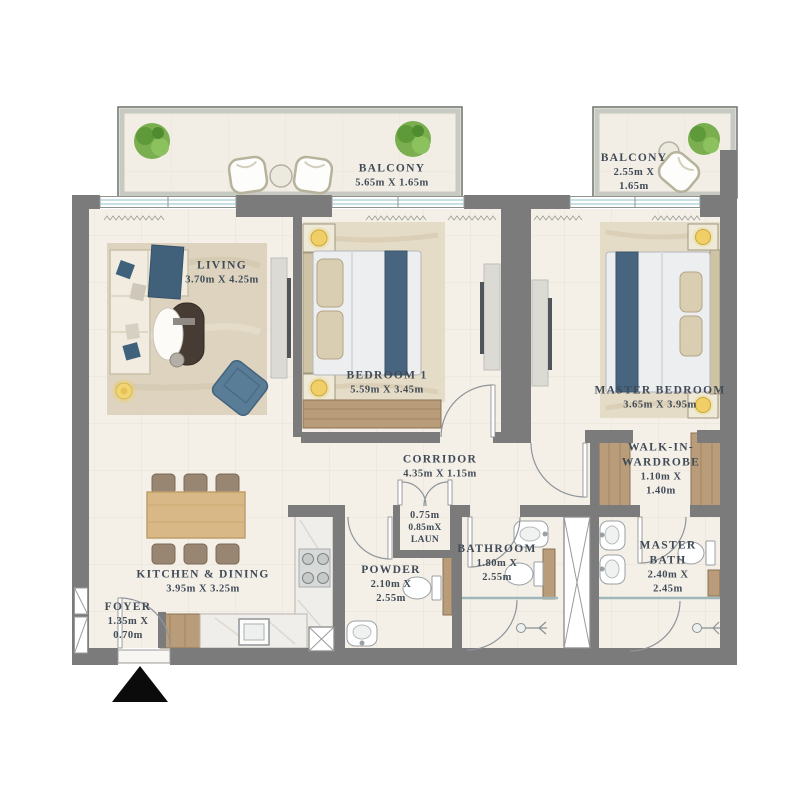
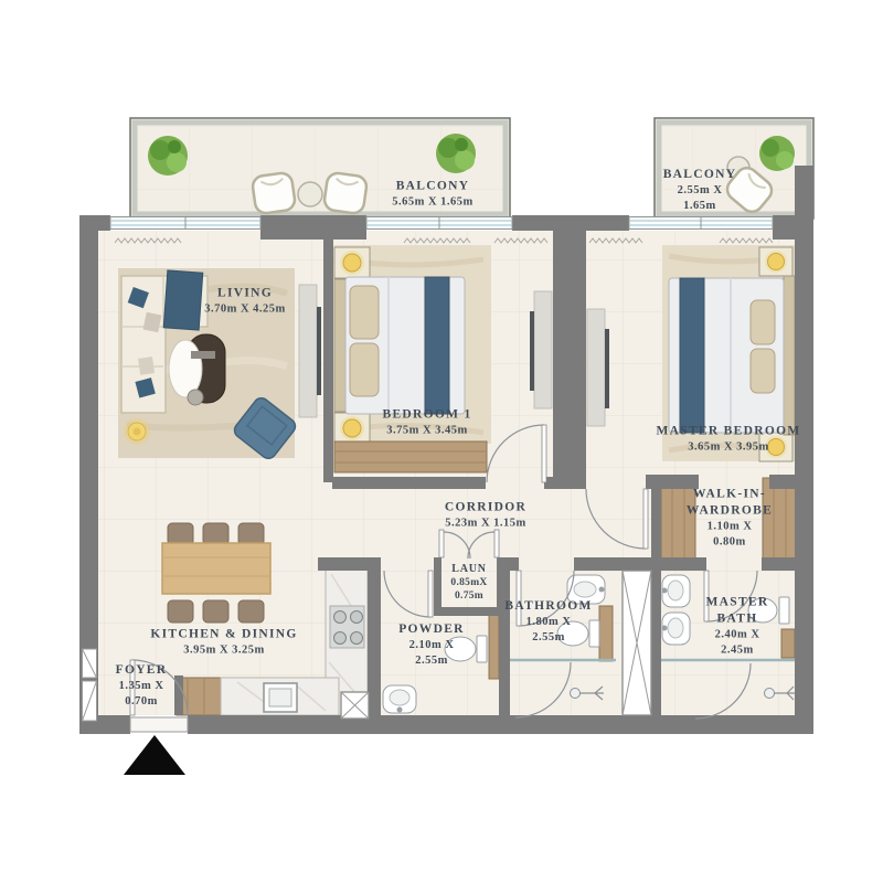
  BALCONY
  5.65m X 1.65m
  BALCONY
  2.55m X
  1.65m
  LIVING
  3.70m X 4.25m
  BEDROOM 1
- 5.59m X 3.45m
+ 3.75m X 3.45m
  MASTER BEDROOM
  3.65m X 3.95m
  CORRIDOR
- 4.35m X 1.15m
+ 5.23m X 1.15m
- 0.75m
+ LAUN
  0.85mX
- LAUN
+ 0.75m
  BATHROOM
  1.80m X
  2.55m
  WALK-IN-
  WARDROBE
  1.10m X
- 1.40m
+ 0.80m
  MASTER
  BATH
  2.40m X
  2.45m
  KITCHEN & DINING
  3.95m X 3.25m
  POWDER
  2.10m X
  2.55m
  FOYER
  1.35m X
  0.70m
